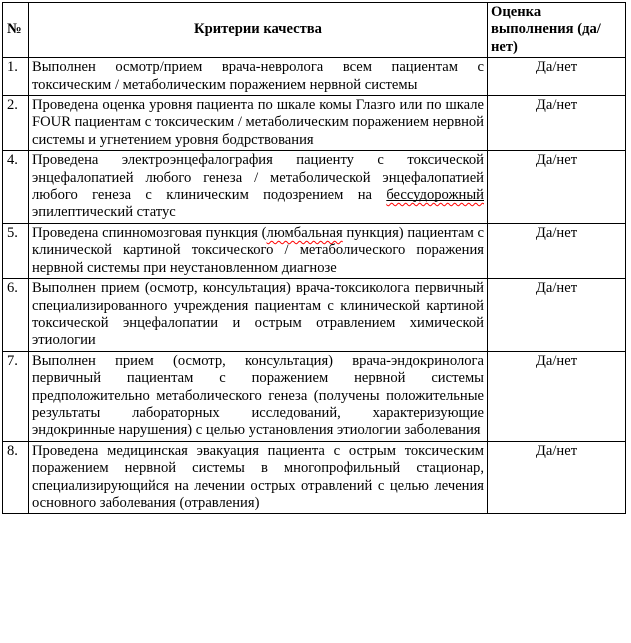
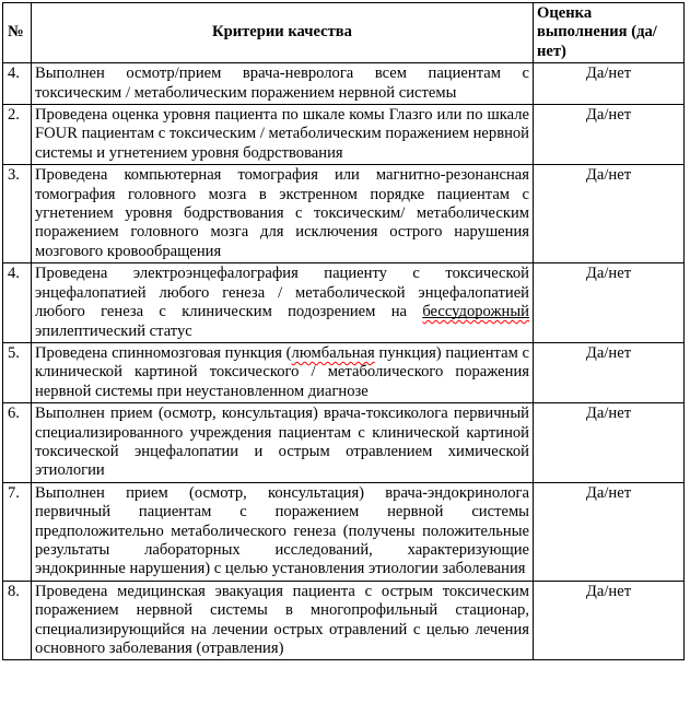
  №	Критерии качества	Оценка выполнения (да/нет)
- 1.	Выполнен осмотр/прием врача-невролога всем пациентам с токсическим / метаболическим поражением нервной системы	Да/нет
+ 4.	Выполнен осмотр/прием врача-невролога всем пациентам с токсическим / метаболическим поражением нервной системы	Да/нет
  2.	Проведена оценка уровня пациента по шкале комы Глазго или по шкале FOUR пациентам с токсическим / метаболическим поражением нервной системы и угнетением уровня бодрствования	Да/нет
+ 3.	Проведена компьютерная томография или магнитно-резонансная томография головного мозга в экстренном порядке пациентам с угнетением уровня бодрствования с токсическим/ метаболическим поражением головного мозга для исключения острого нарушения мозгового кровообращения	Да/нет
  4.	Проведена электроэнцефалография пациенту с токсической энцефалопатией любого генеза / метаболической энцефалопатией любого генеза с клиническим подозрением на бессудорожный эпилептический статус	Да/нет
  5.	Проведена спинномозговая пункция (люмбальная пункция) пациентам с клинической картиной токсического / метаболического поражения нервной системы при неустановленном диагнозе	Да/нет
  6.	Выполнен прием (осмотр, консультация) врача-токсиколога первичный специализированного учреждения пациентам с клинической картиной токсической энцефалопатии и острым отравлением химической этиологии	Да/нет
  7.	Выполнен прием (осмотр, консультация) врача-эндокринолога первичный пациентам с поражением нервной системы предположительно метаболического генеза (получены положительные результаты лабораторных исследований, характеризующие эндокринные нарушения) с целью установления этиологии заболевания	Да/нет
  8.	Проведена медицинская эвакуация пациента с острым токсическим поражением нервной системы в многопрофильный стационар, специализирующийся на лечении острых отравлений с целью лечения основного заболевания (отравления)	Да/нет
